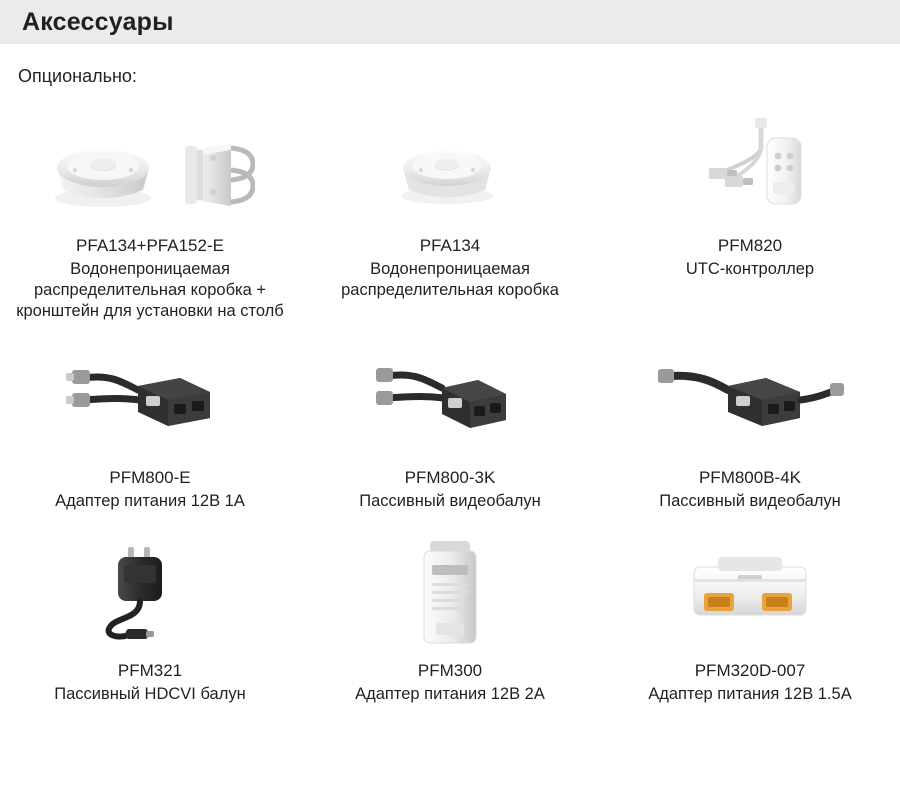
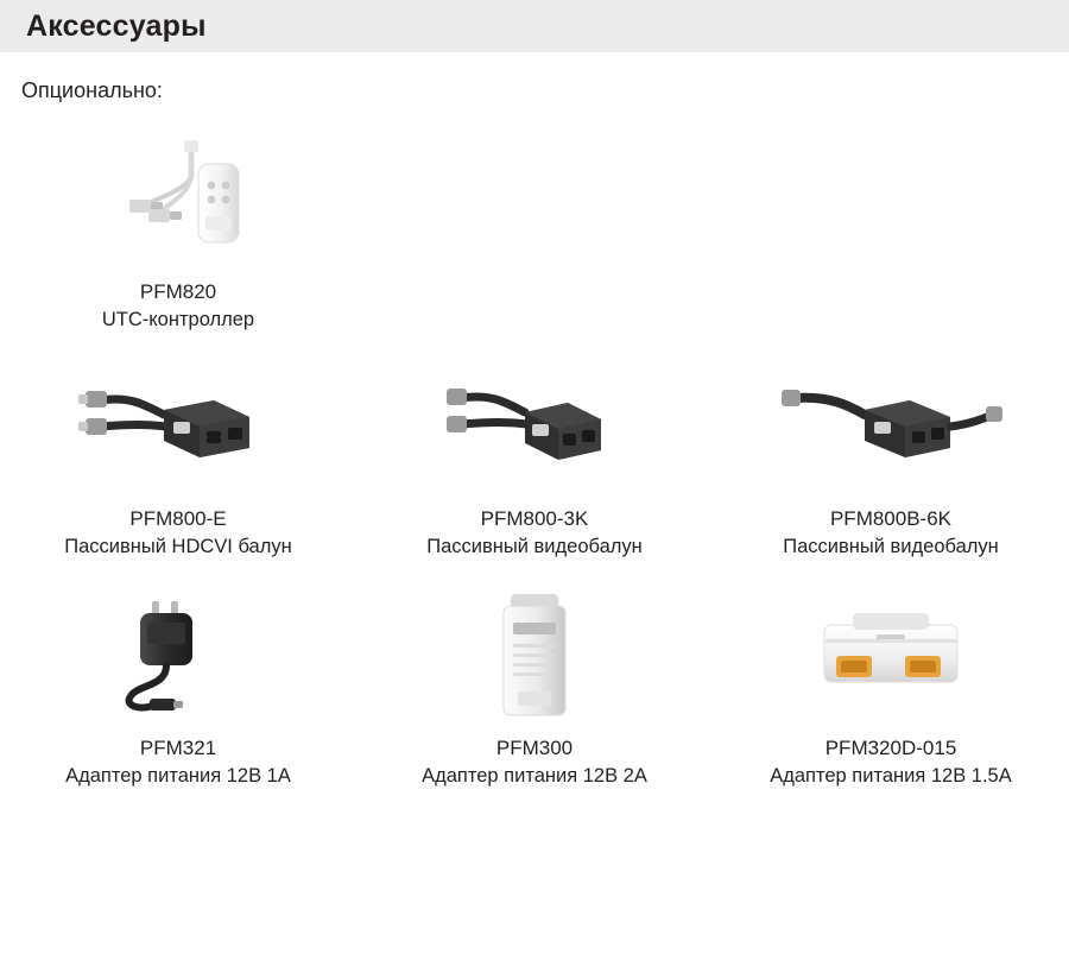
  Аксессуары
  Опционально:
- PFA134+PFA152-E
- Водонепроницаемая распределительная коробка + кронштейн для установки на столб
- PFA134
- Водонепроницаемая распределительная коробка
  PFM820
  UTC-контроллер
  PFM800-E
- Адаптер питания 12В 1А
+ Пассивный HDCVI балун
  PFM800-3K
  Пассивный видеобалун
- PFM800B-4K
+ PFM800B-6K
  Пассивный видеобалун
  PFM321
- Пассивный HDCVI балун
+ Адаптер питания 12В 1А
  PFM300
  Адаптер питания 12В 2А
- PFM320D-007
+ PFM320D-015
  Адаптер питания 12В 1.5А
